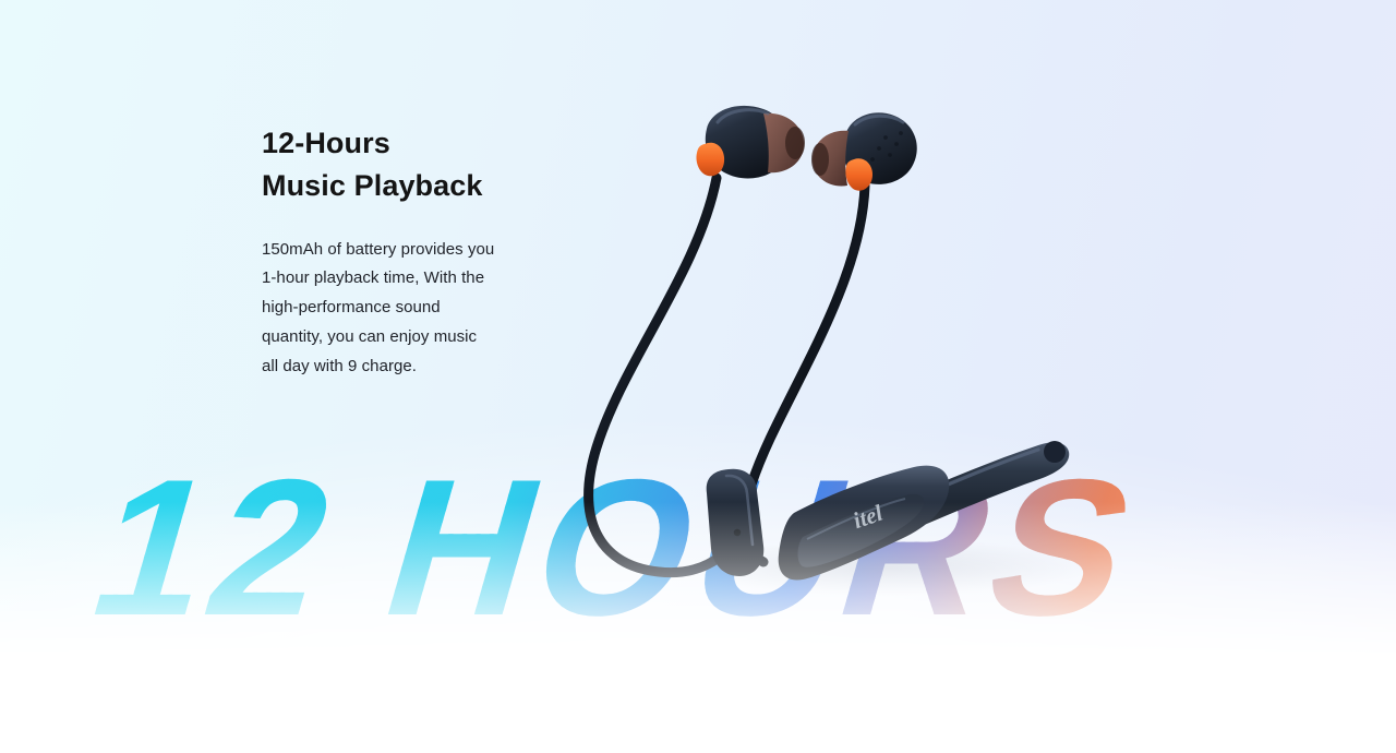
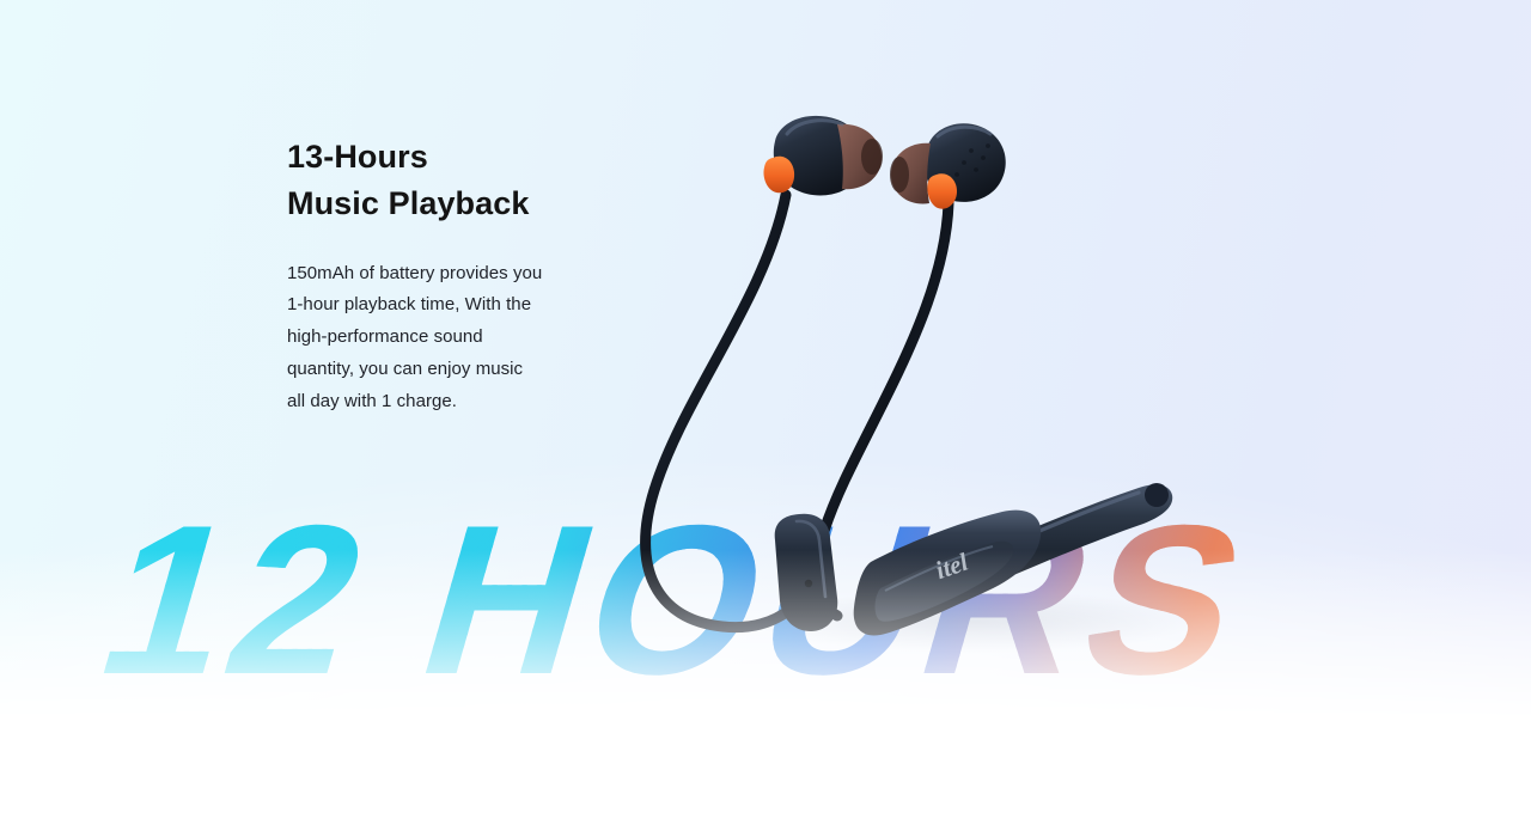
- 12-Hours
+ 13-Hours
  Music Playback
  150mAh of battery provides you
  1-hour playback time, With the
  high-performance sound
  quantity, you can enjoy music
- all day with 9 charge.
+ all day with 1 charge.
